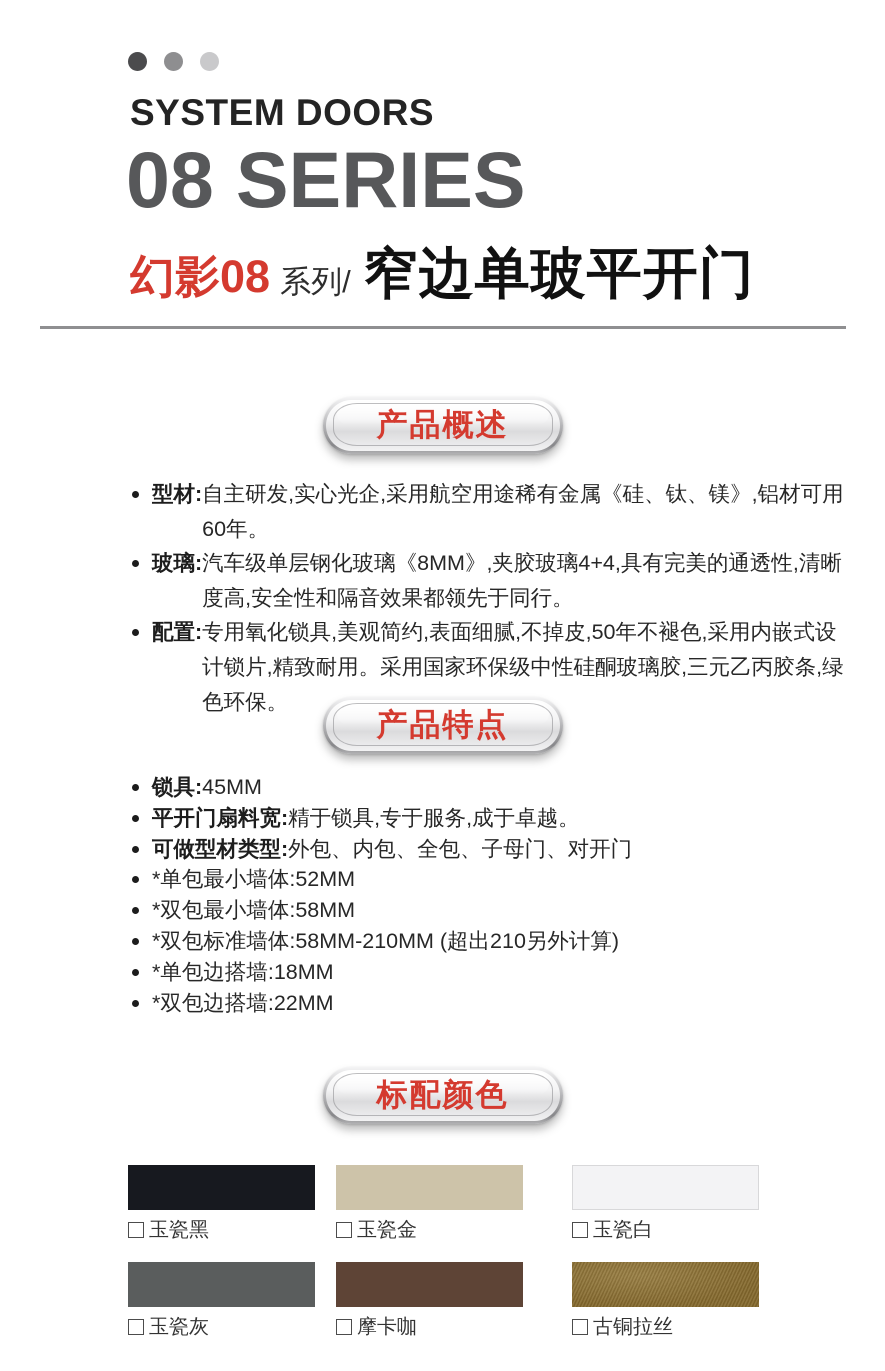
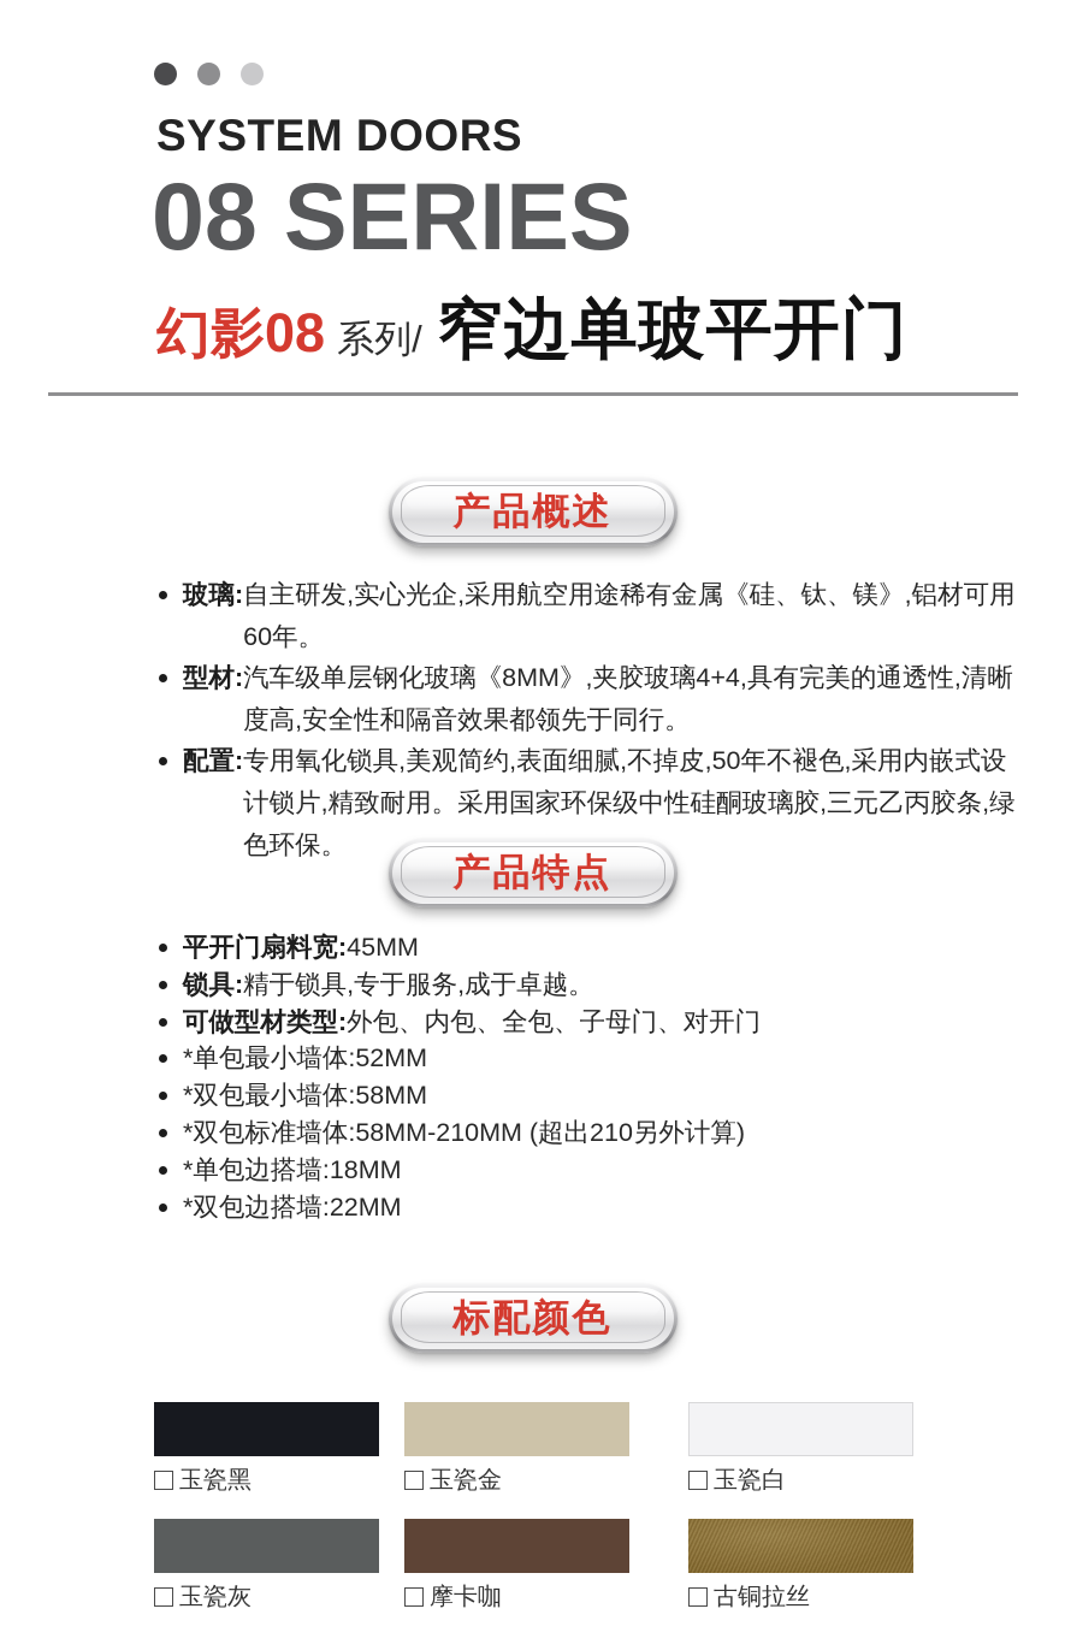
  SYSTEM DOORS
  08 SERIES
  幻影08
  系列/
  窄边单玻平开门
  产品概述
- 型材:
+ 玻璃:
  自主研发,实心光企,采用航空用途稀有金属《硅、钛、镁》,铝材可用60年。
- 玻璃:
+ 型材:
  汽车级单层钢化玻璃《8MM》,夹胶玻璃4+4,具有完美的通透性,清晰度高,安全性和隔音效果都领先于同行。
  配置:
  专用氧化锁具,美观简约,表面细腻,不掉皮,50年不褪色,采用内嵌式设计锁片,精致耐用。采用国家环保级中性硅酮玻璃胶,三元乙丙胶条,绿色环保。
  产品特点
- 锁具:
+ 平开门扇料宽:
  45MM
- 平开门扇料宽:
+ 锁具:
  精于锁具,专于服务,成于卓越。
  可做型材类型:
  外包、内包、全包、子母门、对开门
  *单包最小墙体:52MM
  *双包最小墙体:58MM
  *双包标准墙体:58MM-210MM (超出210另外计算)
  *单包边搭墙:18MM
  *双包边搭墙:22MM
  标配颜色
  玉瓷黑
  玉瓷金
  玉瓷白
  玉瓷灰
  摩卡咖
  古铜拉丝
